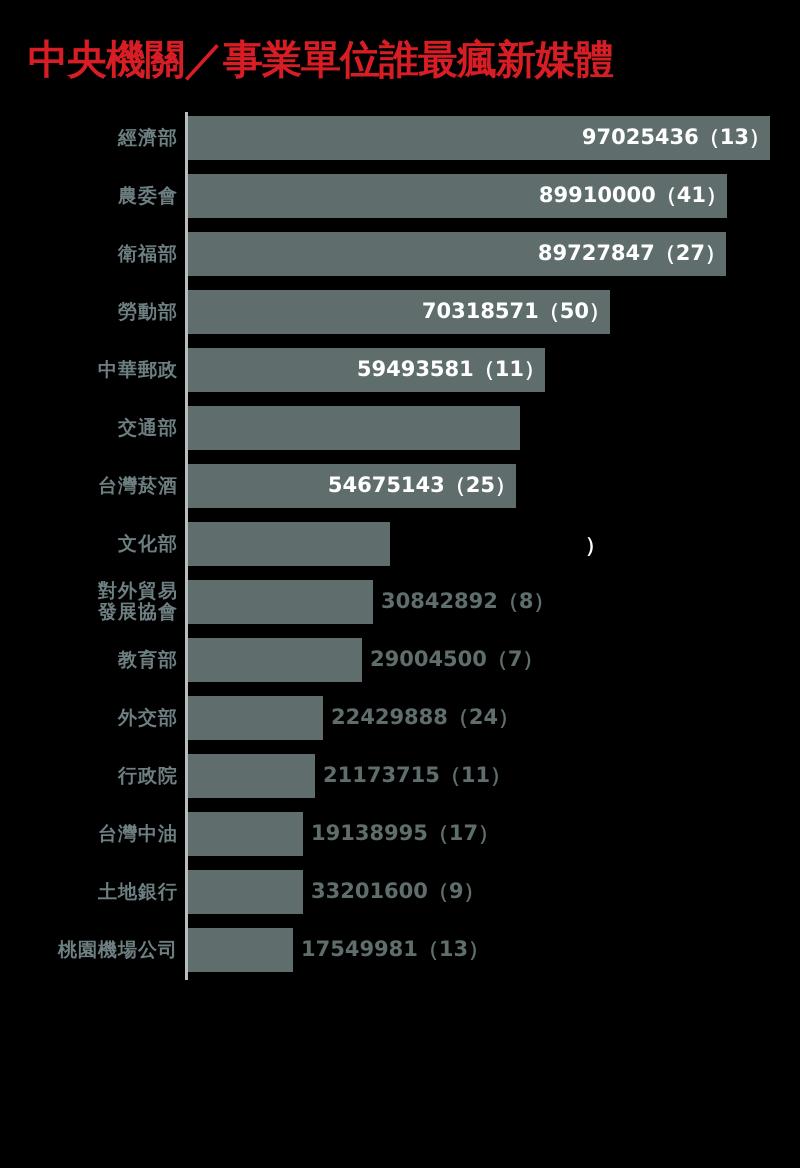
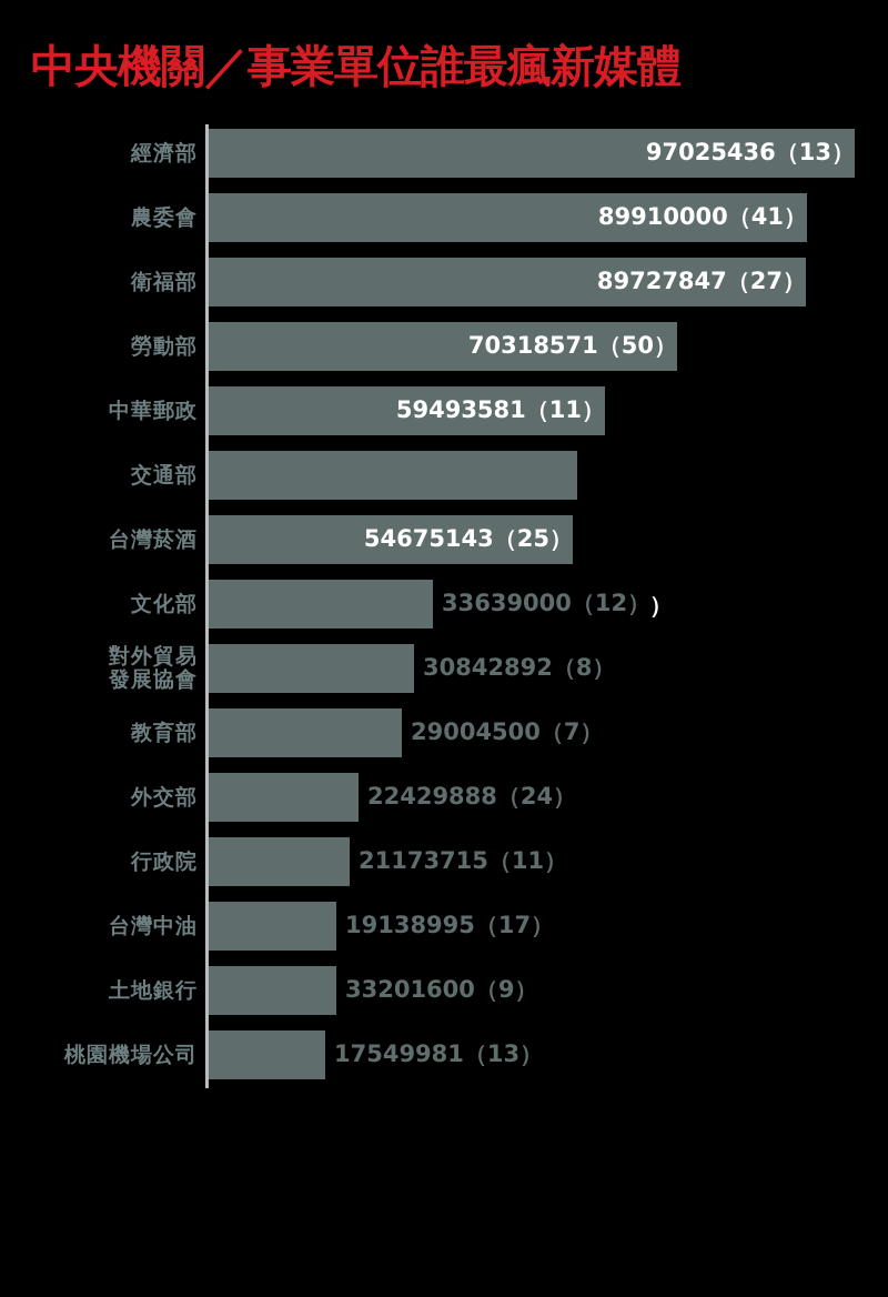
  中央機關／事業單位誰最瘋新媒體
  經濟部
  97025436（13）
  農委會
  89910000（41）
  衛福部
  89727847（27）
  勞動部
  70318571（50）
  中華郵政
  59493581（11）
  交通部
  台灣菸酒
  54675143（25）
  文化部
+ 33639000（12）
  ）
  對外貿易
  發展協會
  30842892（8）
  教育部
  29004500（7）
  外交部
  22429888（24）
  行政院
  21173715（11）
  台灣中油
  19138995（17）
  土地銀行
  33201600（9）
  桃園機場公司
  17549981（13）
